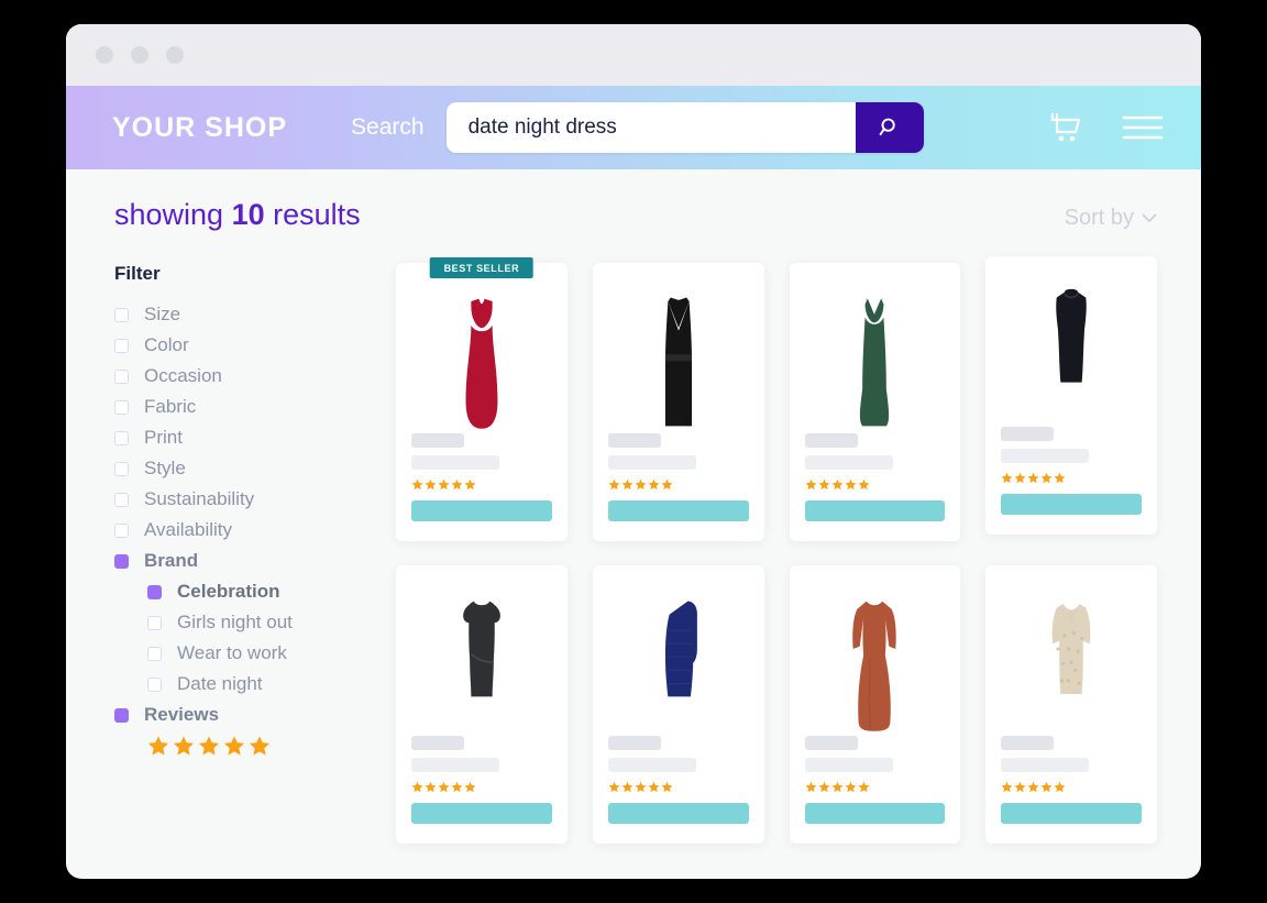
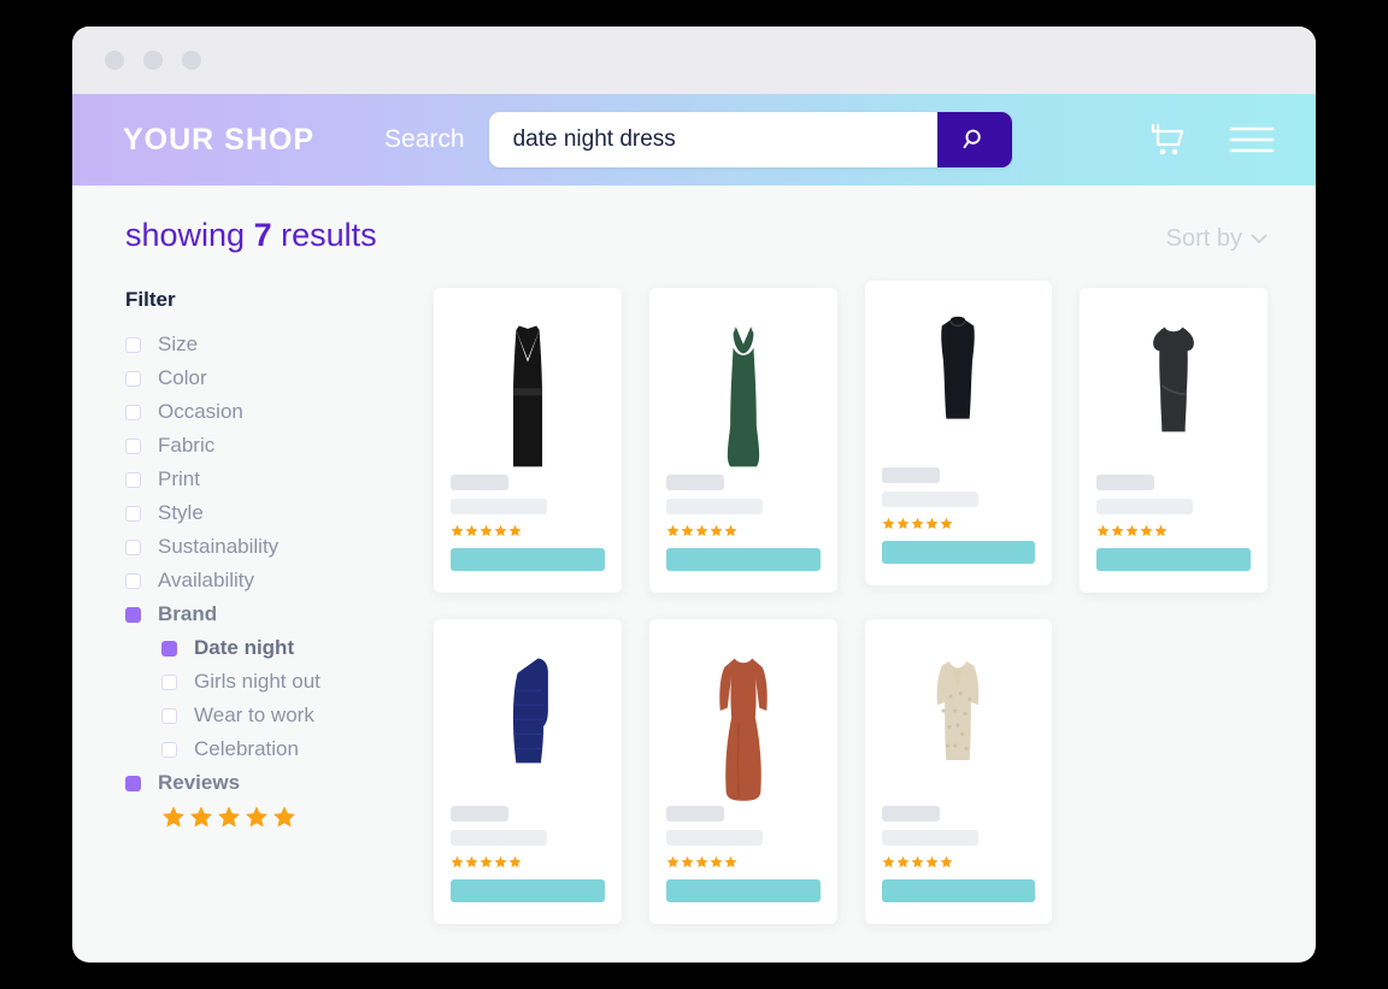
  YOUR SHOP
  Search
  date night dress
- showing 10 results
+ showing 7 results
  Sort by
  Filter
  Size
  Color
  Occasion
  Fabric
  Print
  Style
  Sustainability
  Availability
  Brand
- Celebration
+ Date night
  Girls night out
  Wear to work
- Date night
+ Celebration
  Reviews
- BEST SELLER
